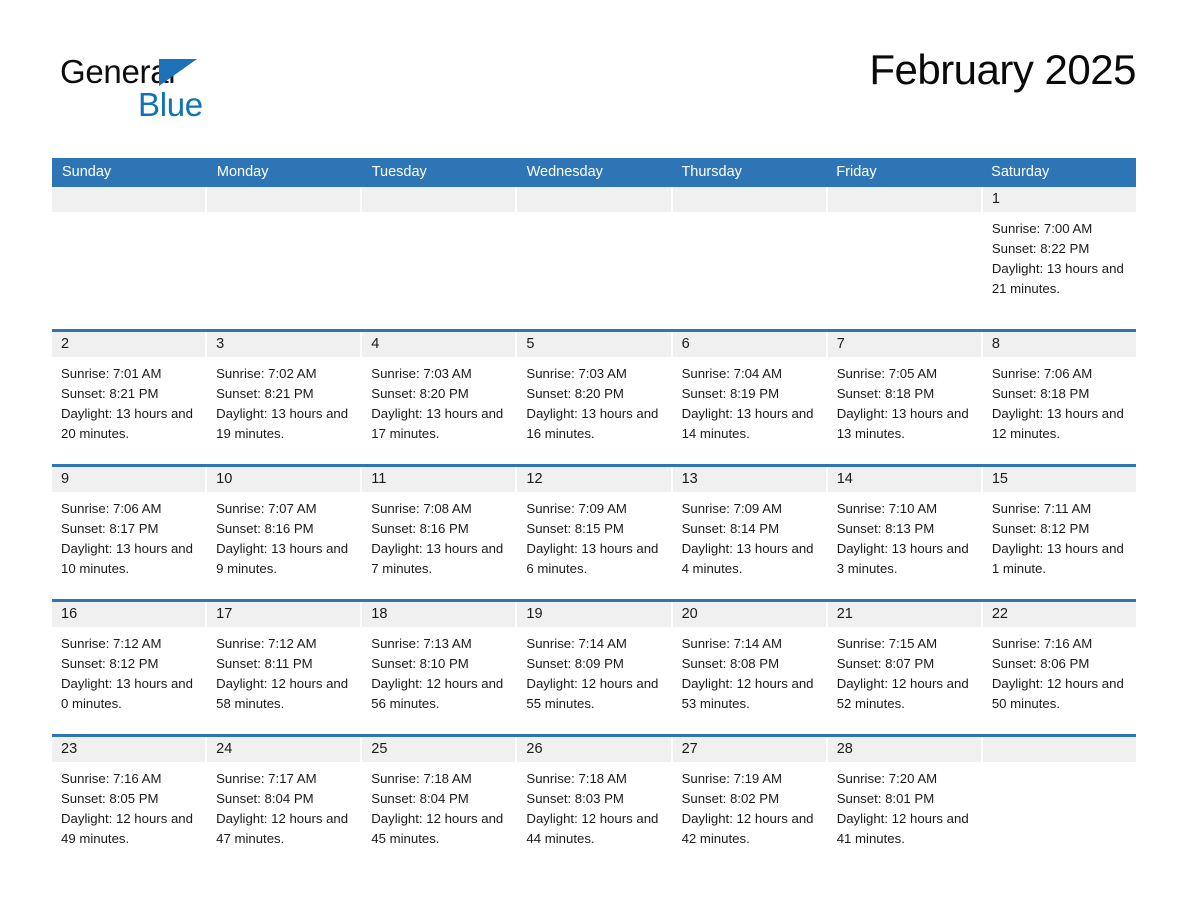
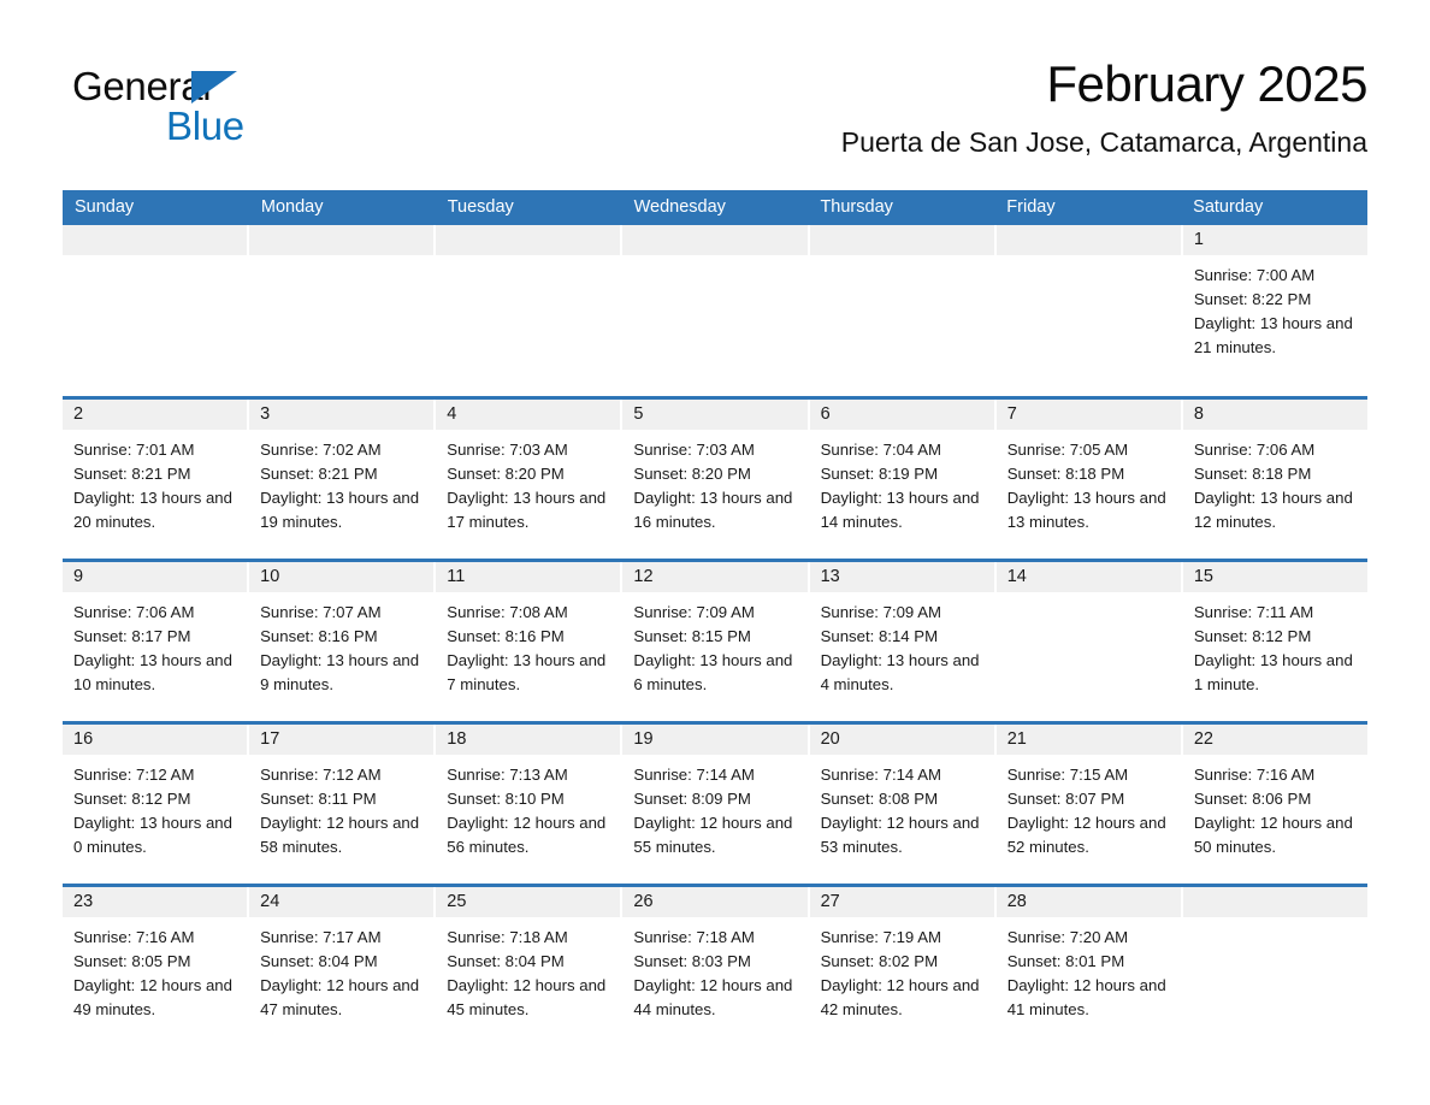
  General
  Blue
  February 2025
+ Puerta de San Jose, Catamarca, Argentina
  Sunday
  Monday
  Tuesday
  Wednesday
  Thursday
  Friday
  Saturday
  1
  Sunrise: 7:00 AM
  Sunset: 8:22 PM
  Daylight: 13 hours and 21 minutes.
  2
  Sunrise: 7:01 AM
  Sunset: 8:21 PM
  Daylight: 13 hours and 20 minutes.
  3
  Sunrise: 7:02 AM
  Sunset: 8:21 PM
  Daylight: 13 hours and 19 minutes.
  4
  Sunrise: 7:03 AM
  Sunset: 8:20 PM
  Daylight: 13 hours and 17 minutes.
  5
  Sunrise: 7:03 AM
  Sunset: 8:20 PM
  Daylight: 13 hours and 16 minutes.
  6
  Sunrise: 7:04 AM
  Sunset: 8:19 PM
  Daylight: 13 hours and 14 minutes.
  7
  Sunrise: 7:05 AM
  Sunset: 8:18 PM
  Daylight: 13 hours and 13 minutes.
  8
  Sunrise: 7:06 AM
  Sunset: 8:18 PM
  Daylight: 13 hours and 12 minutes.
  9
  Sunrise: 7:06 AM
  Sunset: 8:17 PM
  Daylight: 13 hours and 10 minutes.
  10
  Sunrise: 7:07 AM
  Sunset: 8:16 PM
  Daylight: 13 hours and 9 minutes.
  11
  Sunrise: 7:08 AM
  Sunset: 8:16 PM
  Daylight: 13 hours and 7 minutes.
  12
  Sunrise: 7:09 AM
  Sunset: 8:15 PM
  Daylight: 13 hours and 6 minutes.
  13
  Sunrise: 7:09 AM
  Sunset: 8:14 PM
  Daylight: 13 hours and 4 minutes.
  14
- Sunrise: 7:10 AM
- Sunset: 8:13 PM
- Daylight: 13 hours and 3 minutes.
  15
  Sunrise: 7:11 AM
  Sunset: 8:12 PM
  Daylight: 13 hours and 1 minute.
  16
  Sunrise: 7:12 AM
  Sunset: 8:12 PM
  Daylight: 13 hours and 0 minutes.
  17
  Sunrise: 7:12 AM
  Sunset: 8:11 PM
  Daylight: 12 hours and 58 minutes.
  18
  Sunrise: 7:13 AM
  Sunset: 8:10 PM
  Daylight: 12 hours and 56 minutes.
  19
  Sunrise: 7:14 AM
  Sunset: 8:09 PM
  Daylight: 12 hours and 55 minutes.
  20
  Sunrise: 7:14 AM
  Sunset: 8:08 PM
  Daylight: 12 hours and 53 minutes.
  21
  Sunrise: 7:15 AM
  Sunset: 8:07 PM
  Daylight: 12 hours and 52 minutes.
  22
  Sunrise: 7:16 AM
  Sunset: 8:06 PM
  Daylight: 12 hours and 50 minutes.
  23
  Sunrise: 7:16 AM
  Sunset: 8:05 PM
  Daylight: 12 hours and 49 minutes.
  24
  Sunrise: 7:17 AM
  Sunset: 8:04 PM
  Daylight: 12 hours and 47 minutes.
  25
  Sunrise: 7:18 AM
  Sunset: 8:04 PM
  Daylight: 12 hours and 45 minutes.
  26
  Sunrise: 7:18 AM
  Sunset: 8:03 PM
  Daylight: 12 hours and 44 minutes.
  27
  Sunrise: 7:19 AM
  Sunset: 8:02 PM
  Daylight: 12 hours and 42 minutes.
  28
  Sunrise: 7:20 AM
  Sunset: 8:01 PM
  Daylight: 12 hours and 41 minutes.
